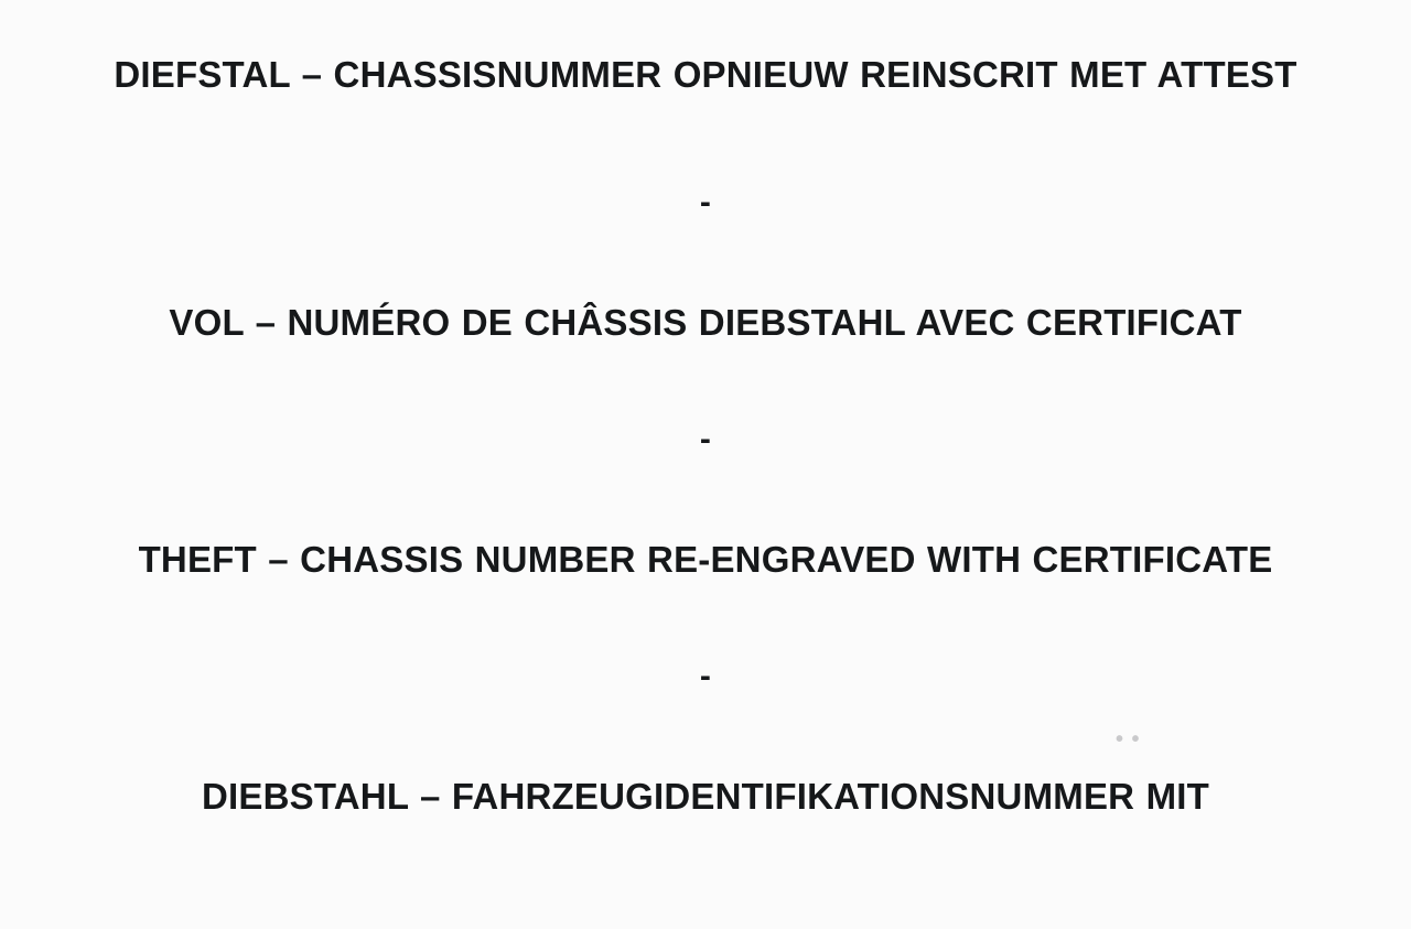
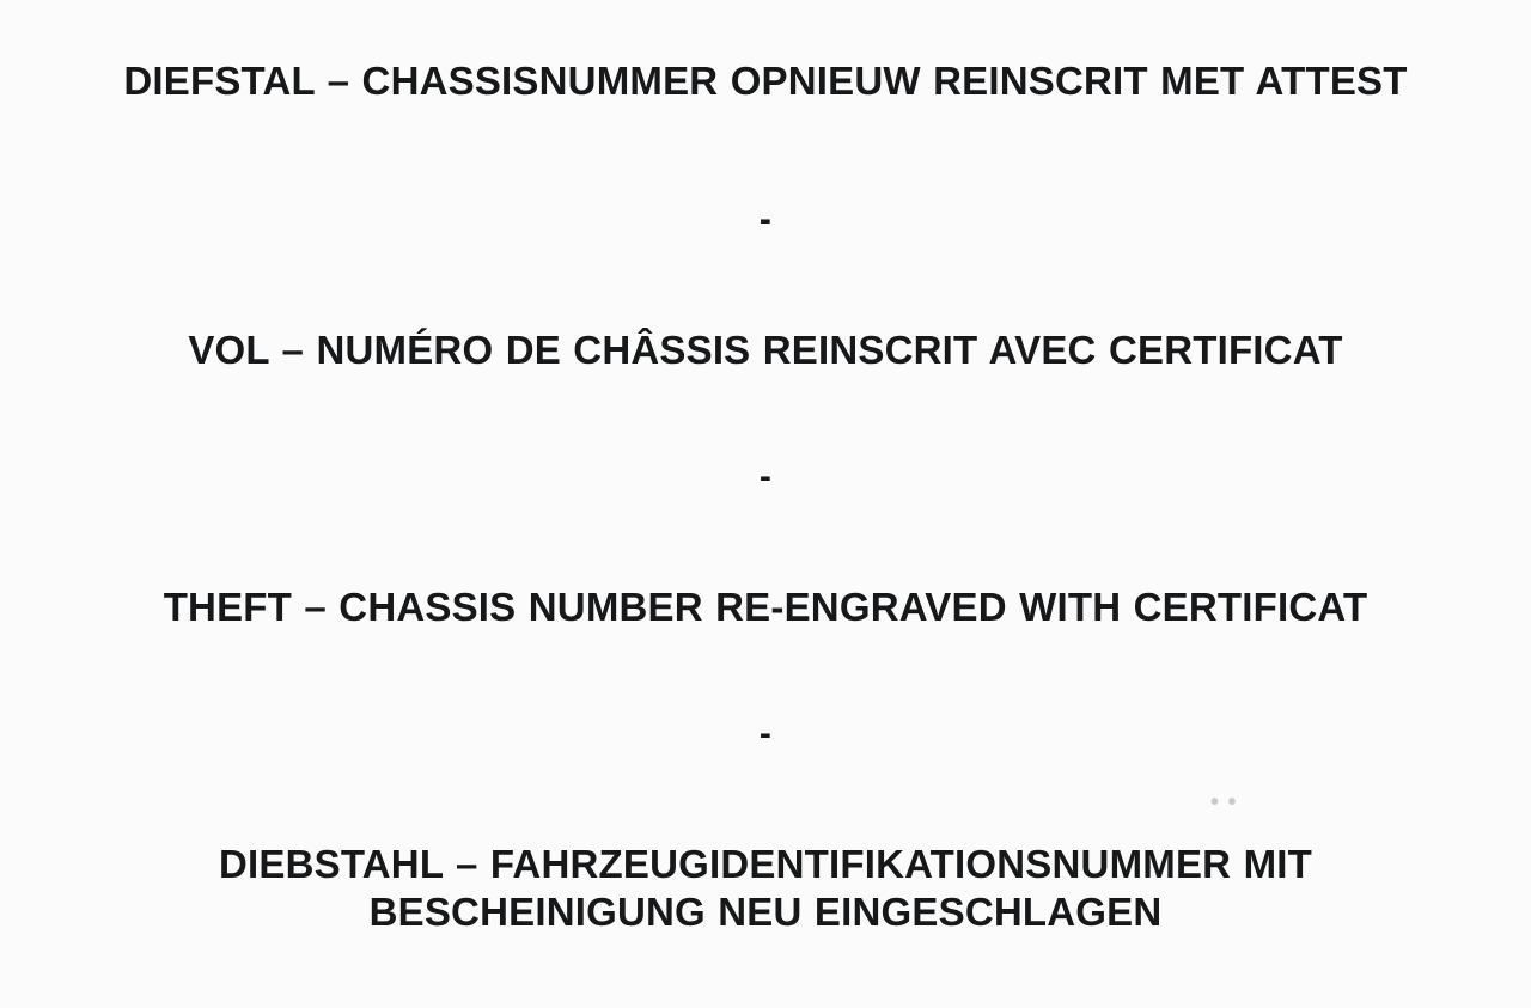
  DIEFSTAL – CHASSISNUMMER OPNIEUW REINSCRIT MET ATTEST
  -
- VOL – NUMÉRO DE CHÂSSIS DIEBSTAHL AVEC CERTIFICAT
+ VOL – NUMÉRO DE CHÂSSIS REINSCRIT AVEC CERTIFICAT
  -
- THEFT – CHASSIS NUMBER RE-ENGRAVED WITH CERTIFICATE
+ THEFT – CHASSIS NUMBER RE-ENGRAVED WITH CERTIFICAT
  -
  DIEBSTAHL – FAHRZEUGIDENTIFIKATIONSNUMMER MIT
+ BESCHEINIGUNG NEU EINGESCHLAGEN
  • •
